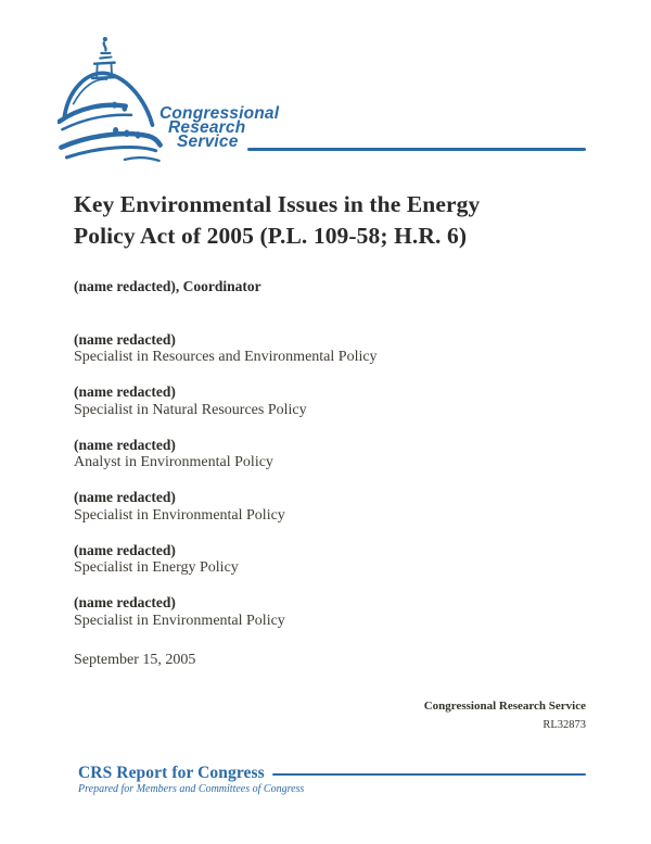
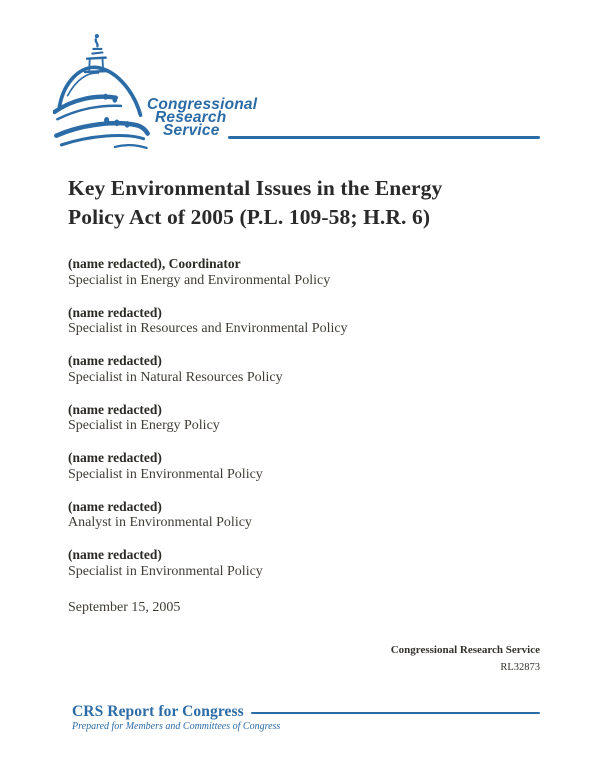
  Congressional
  Research
  Service
  Key Environmental Issues in the Energy
  Policy Act of 2005 (P.L. 109-58; H.R. 6)
  (name redacted), Coordinator
+ Specialist in Energy and Environmental Policy
  (name redacted)
  Specialist in Resources and Environmental Policy
  (name redacted)
  Specialist in Natural Resources Policy
  (name redacted)
- Analyst in Environmental Policy
+ Specialist in Energy Policy
  (name redacted)
  Specialist in Environmental Policy
  (name redacted)
- Specialist in Energy Policy
+ Analyst in Environmental Policy
  (name redacted)
  Specialist in Environmental Policy
  September 15, 2005
  Congressional Research Service
  RL32873
  CRS Report for Congress
  Prepared for Members and Committees of Congress
